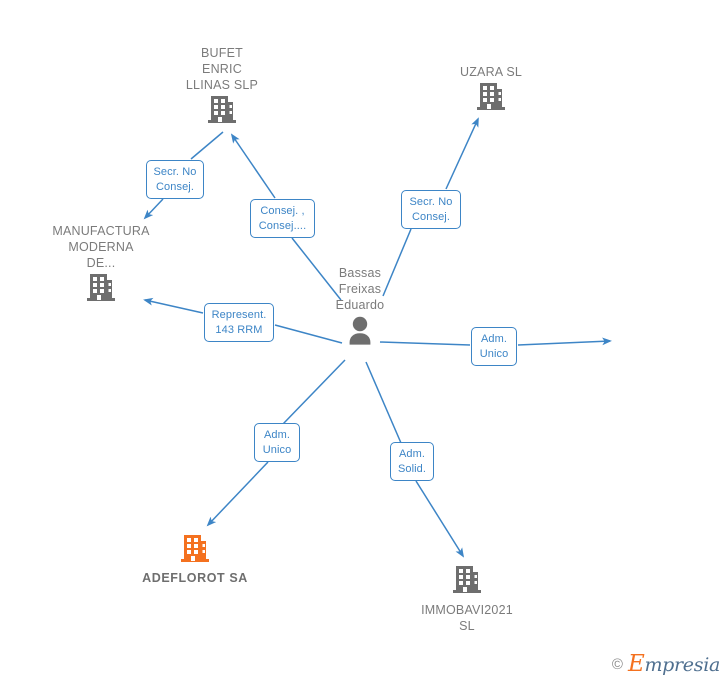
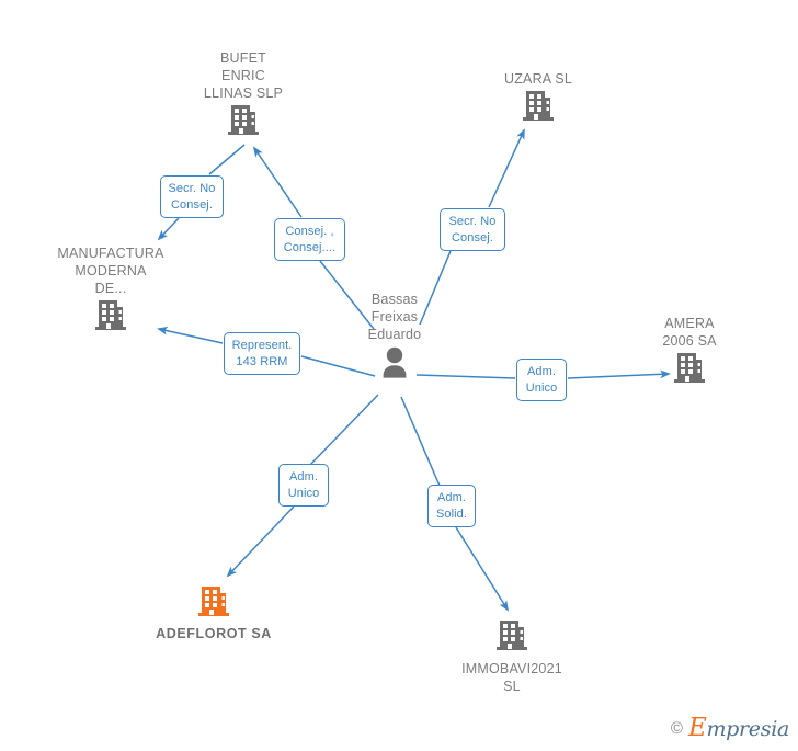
  BUFET
  ENRIC
  LLINAS SLP
  UZARA SL
  MANUFACTURA
  MODERNA
  DE...
+ AMERA
+ 2006 SA
  ADEFLOROT SA
  IMMOBAVI2021
  SL
  Bassas
  Freixas
  Eduardo
  Secr. No
  Consej.
  Consej. ,
  Consej....
  Secr. No
  Consej.
  Represent.
  143 RRM
  Adm.
  Unico
  Adm.
  Unico
  Adm.
  Solid.
  ©
  Empresia
